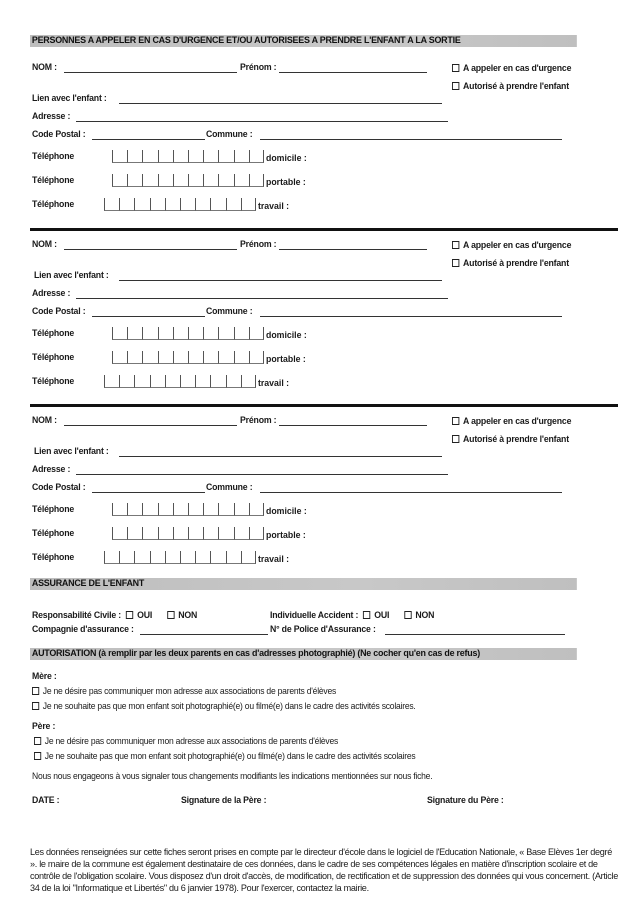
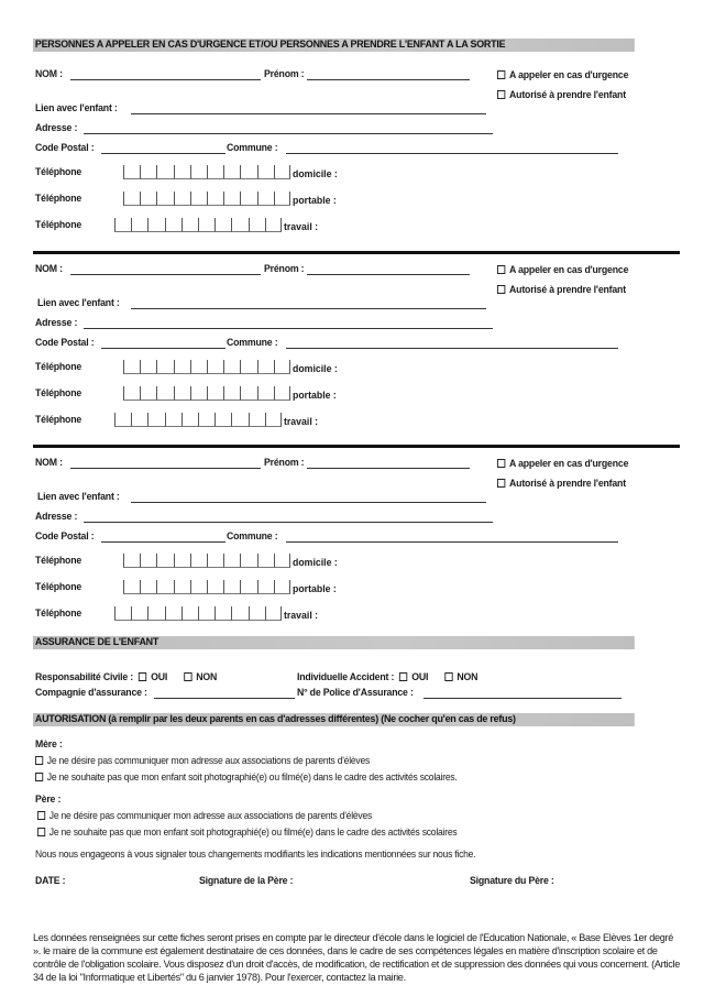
- PERSONNES A APPELER EN CAS D'URGENCE ET/OU AUTORISEES A PRENDRE L'ENFANT A LA SORTIE
+ PERSONNES A APPELER EN CAS D'URGENCE ET/OU PERSONNES A PRENDRE L'ENFANT A LA SORTIE
  NOM :
  Prénom :
  A appeler en cas d'urgence
  Autorisé à prendre l'enfant
  Lien avec l'enfant :
  Adresse :
  Code Postal :
  Commune :
  Téléphone
  domicile :
  Téléphone
  portable :
  Téléphone
  travail :
  NOM :
  Prénom :
  A appeler en cas d'urgence
  Autorisé à prendre l'enfant
  Lien avec l'enfant :
  Adresse :
  Code Postal :
  Commune :
  Téléphone
  domicile :
  Téléphone
  portable :
  Téléphone
  travail :
  NOM :
  Prénom :
  A appeler en cas d'urgence
  Autorisé à prendre l'enfant
  Lien avec l'enfant :
  Adresse :
  Code Postal :
  Commune :
  Téléphone
  domicile :
  Téléphone
  portable :
  Téléphone
  travail :
  ASSURANCE DE L'ENFANT
  Responsabilité Civile : OUI NON
  Individuelle Accident : OUI NON
  Compagnie d'assurance :
  N° de Police d'Assurance :
- AUTORISATION (à remplir par les deux parents en cas d'adresses photographié) (Ne cocher qu'en cas de refus)
+ AUTORISATION (à remplir par les deux parents en cas d'adresses différentes) (Ne cocher qu'en cas de refus)
  Mère :
  Je ne désire pas communiquer mon adresse aux associations de parents d'élèves
  Je ne souhaite pas que mon enfant soit photographié(e) ou filmé(e) dans le cadre des activités scolaires.
  Père :
  Je ne désire pas communiquer mon adresse aux associations de parents d'élèves
  Je ne souhaite pas que mon enfant soit photographié(e) ou filmé(e) dans le cadre des activités scolaires
  Nous nous engageons à vous signaler tous changements modifiants les indications mentionnées sur nous fiche.
  DATE :
  Signature de la Père :
  Signature du Père :
  Les données renseignées sur cette fiches seront prises en compte par le directeur d'école dans le logiciel de l'Education Nationale, « Base Elèves 1er degré ». le maire de la commune est également destinataire de ces données, dans le cadre de ses compétences légales en matière d'inscription scolaire et de contrôle de l'obligation scolaire. Vous disposez d'un droit d'accès, de modification, de rectification et de suppression des données qui vous concernent. (Article 34 de la loi "Informatique et Libertés" du 6 janvier 1978). Pour l'exercer, contactez la mairie.
